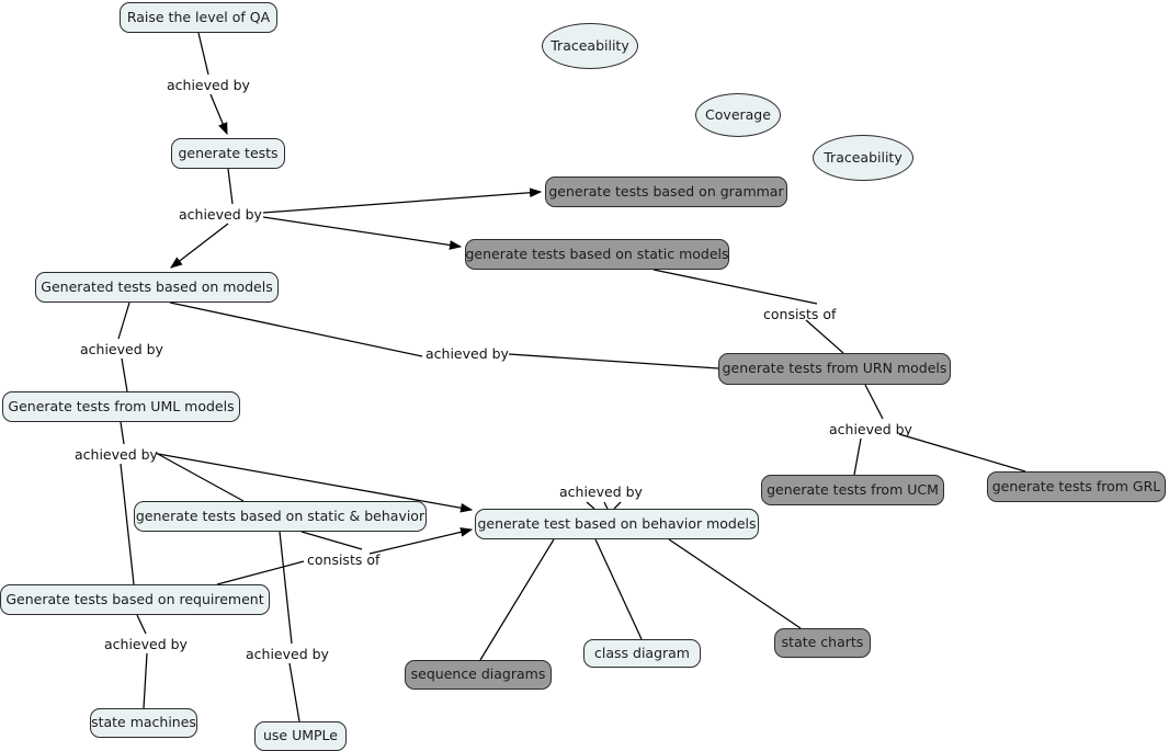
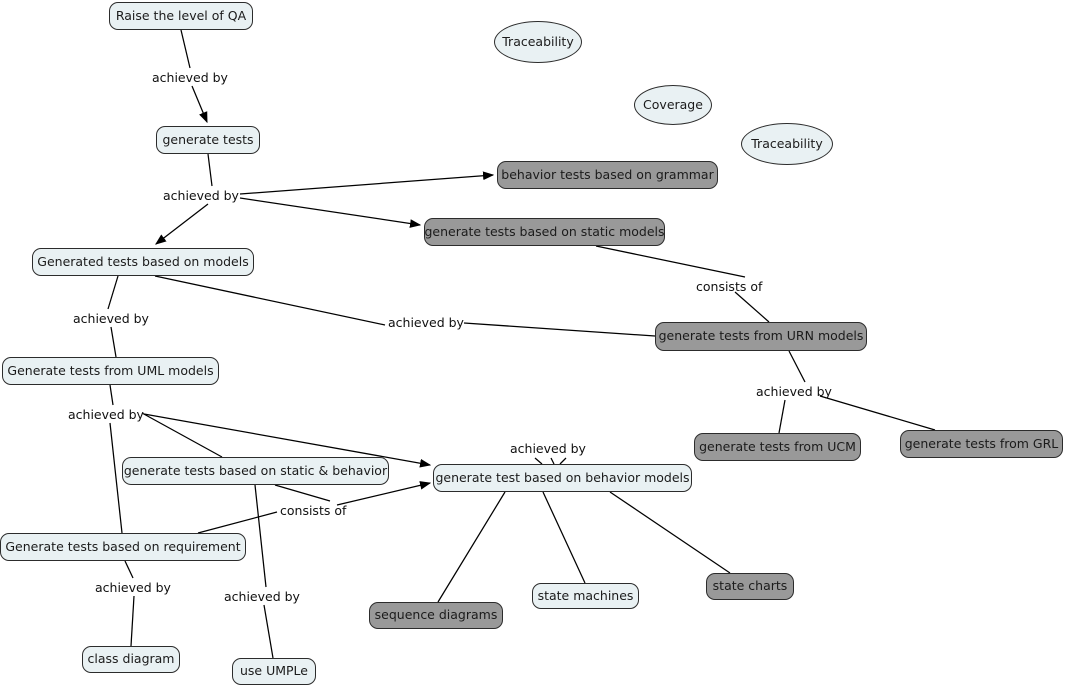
  Raise the level of QA
  generate tests
  Traceability
  Coverage
  Traceability
- generate tests based on grammar
+ behavior tests based on grammar
  generate tests based on static models
  Generated tests based on models
  generate tests from URN models
  Generate tests from UML models
  generate tests from UCM
  generate tests from GRL
  generate tests based on static & behavior
  generate test based on behavior models
  Generate tests based on requirement
  state charts
- class diagram
+ state machines
  sequence diagrams
- state machines
+ class diagram
  use UMPLe
  achieved by
  achieved by
  achieved by
  achieved by
  consists of
  achieved by
  achieved by
  achieved by
  consists of
  achieved by
  achieved by
